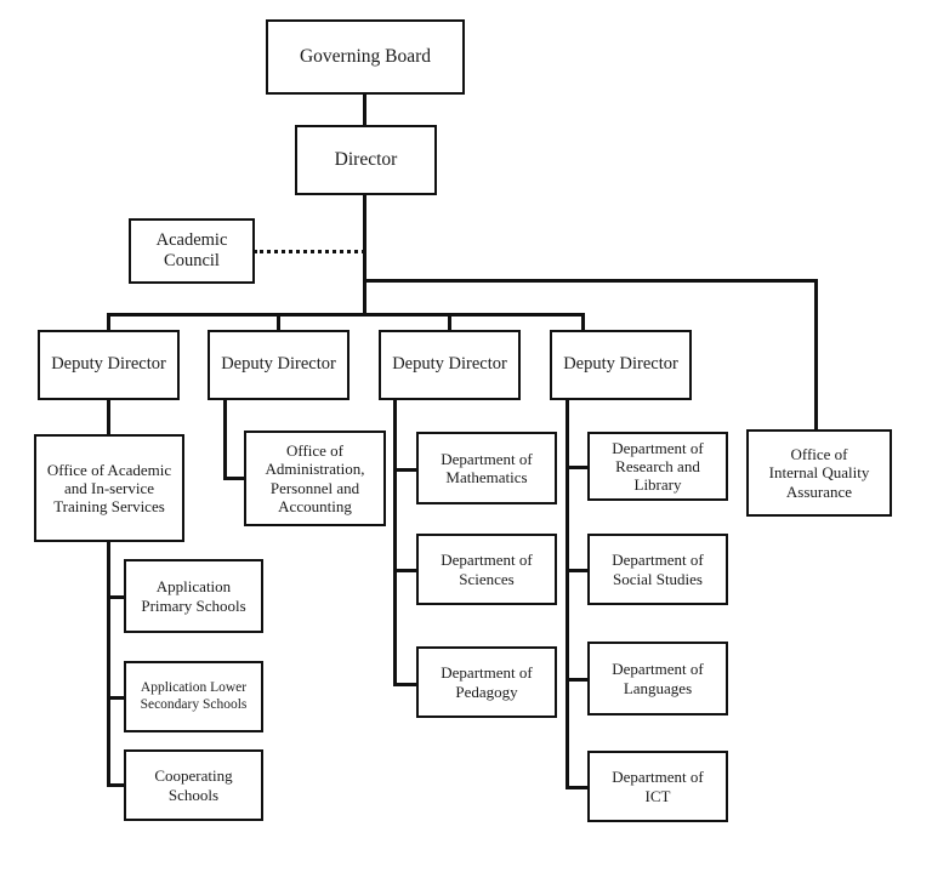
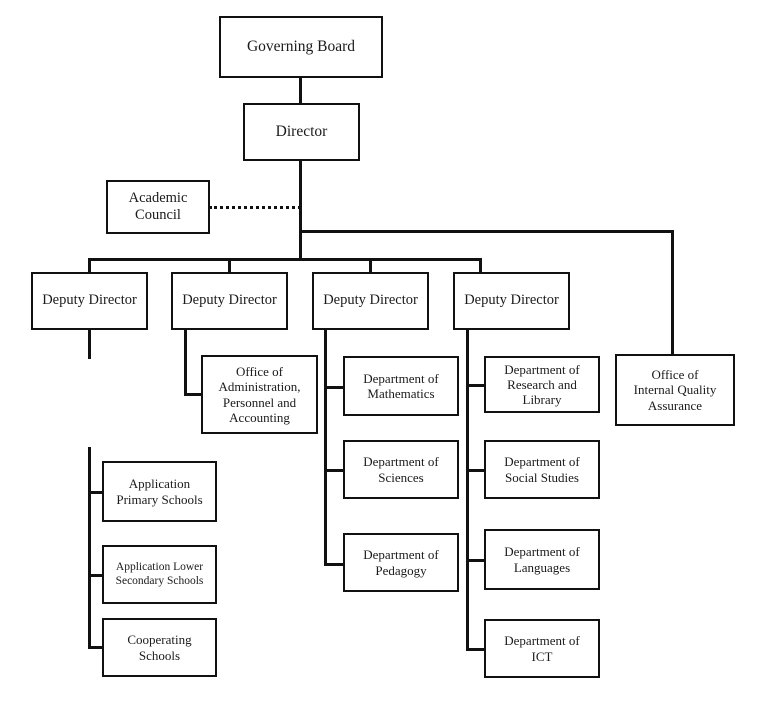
  Governing Board
  Director
  Academic
  Council
  Deputy Director
  Deputy Director
  Deputy Director
  Deputy Director
- Office of Academic
- and In-service
- Training Services
  Application
  Primary Schools
  Application Lower
  Secondary Schools
  Cooperating
  Schools
  Office of
  Administration,
  Personnel and
  Accounting
  Department of
  Mathematics
  Department of
  Sciences
  Department of
  Pedagogy
  Department of
  Research and
  Library
  Department of
  Social Studies
  Department of
  Languages
  Department of
  ICT
  Office of
  Internal Quality
  Assurance
